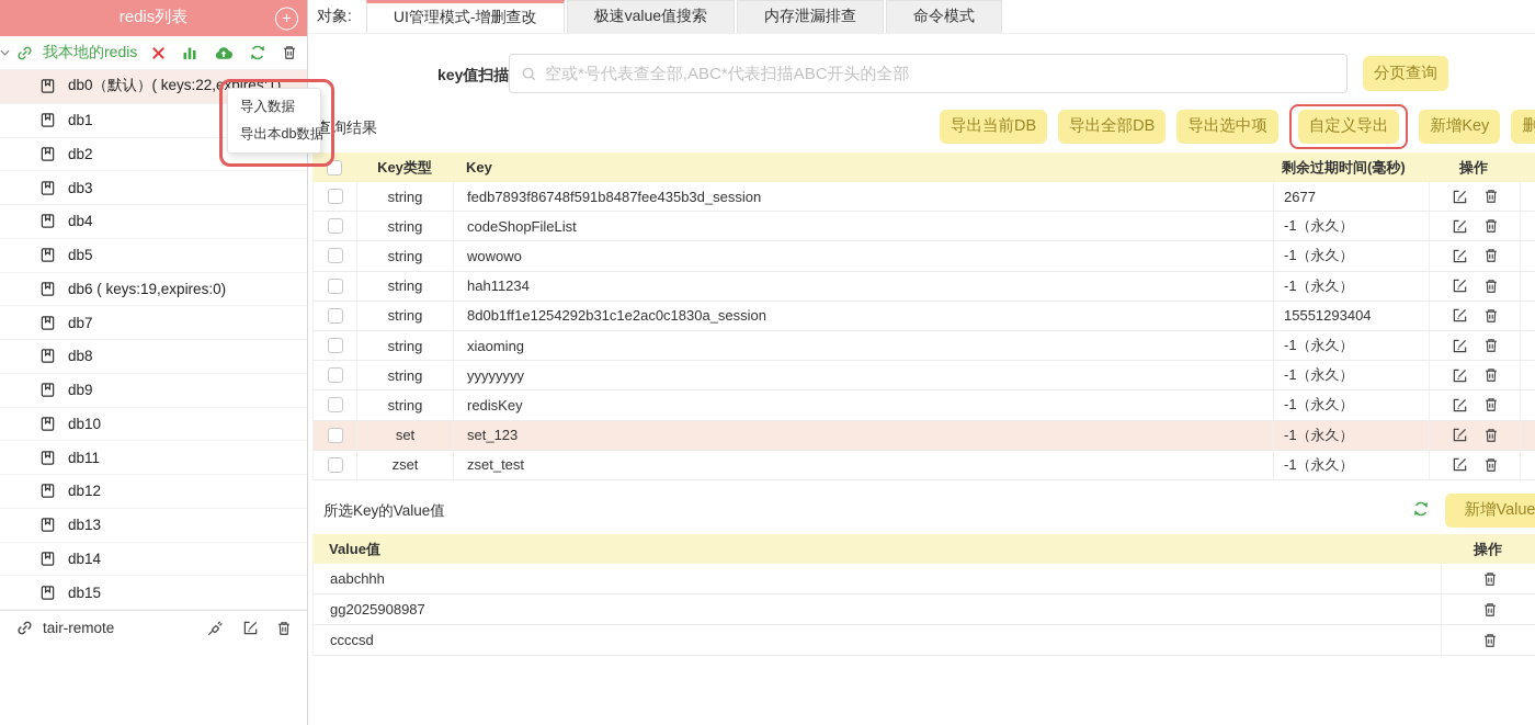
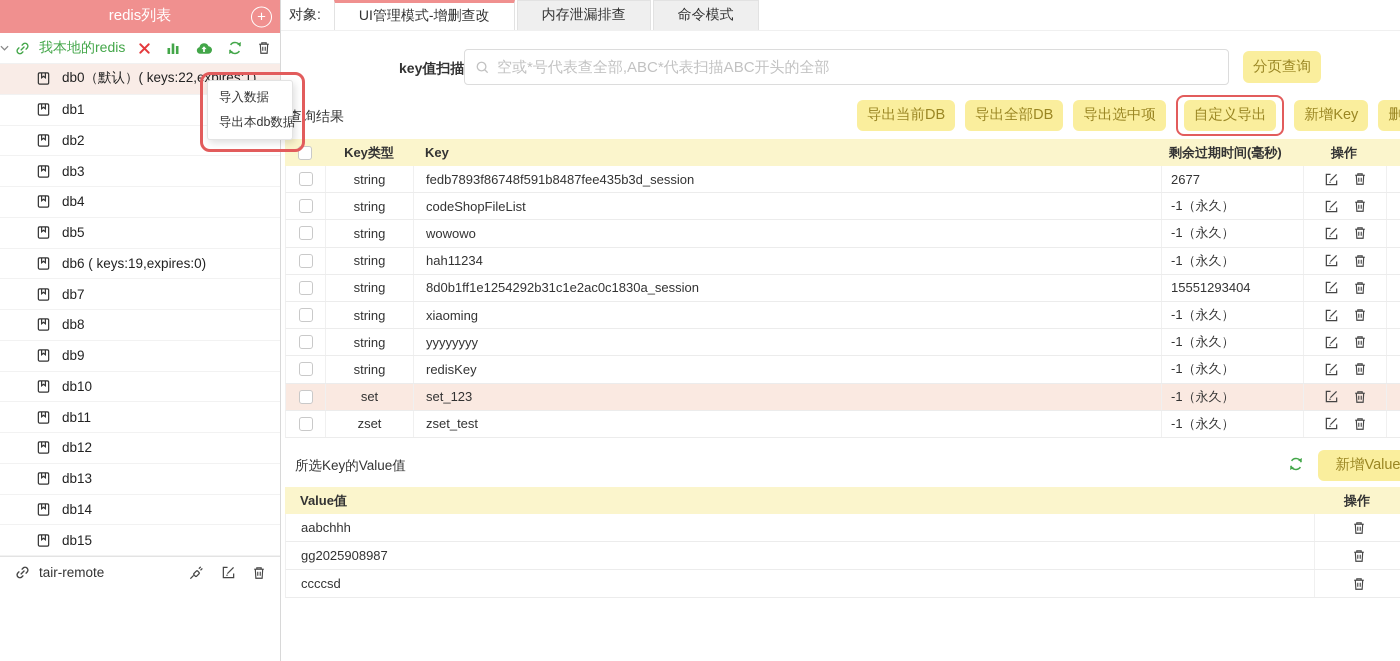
  redis列表
  +
  我本地的redis
  db0（默认）( keys:22,expires:1)
  db1
  db2
  db3
  db4
  db5
  db6 ( keys:19,expires:0)
  db7
  db8
  db9
  db10
  db11
  db12
  db13
  db14
  db15
  tair-remote
  对象:
  UI管理模式-增删查改
- 极速value值搜索
  内存泄漏排查
  命令模式
  key值扫描
  空或*号代表查全部,ABC*代表扫描ABC开头的全部
  分页查询
  查询结果
  导出当前DB
  导出全部DB
  导出选中项
  自定义导出
  新增Key
  Key类型
  Key
  剩余过期时间(毫秒)
  操作
  string
  fedb7893f86748f591b8487fee435b3d_session
  2677
  string
  codeShopFileList
  -1（永久）
  string
  wowowo
  -1（永久）
  string
  hah11234
  -1（永久）
  string
  8d0b1ff1e1254292b31c1e2ac0c1830a_session
  15551293404
  string
  xiaoming
  -1（永久）
  string
  yyyyyyyy
  -1（永久）
  string
  redisKey
  -1（永久）
  set
  set_123
  -1（永久）
  zset
  zset_test
  -1（永久）
  所选Key的Value值
  新增Value
  Value值
  操作
  aabchhh
  gg2025908987
  ccccsd
  导入数据
  导出本db数据
